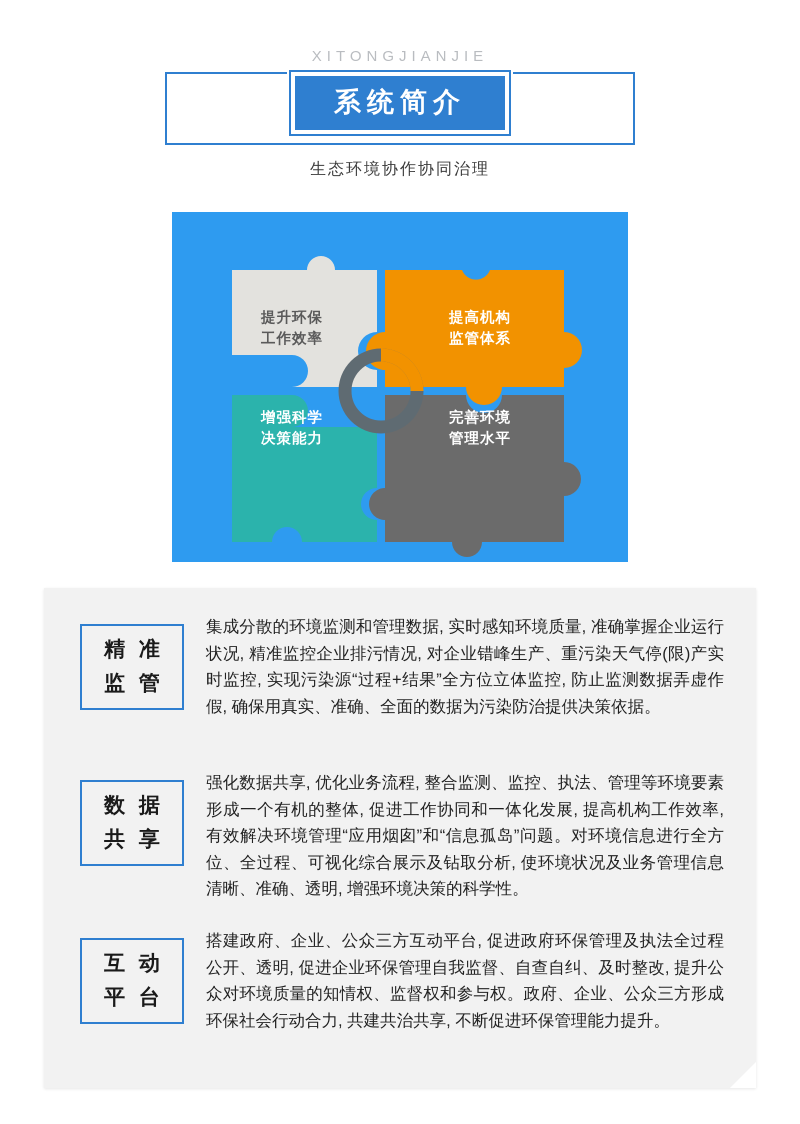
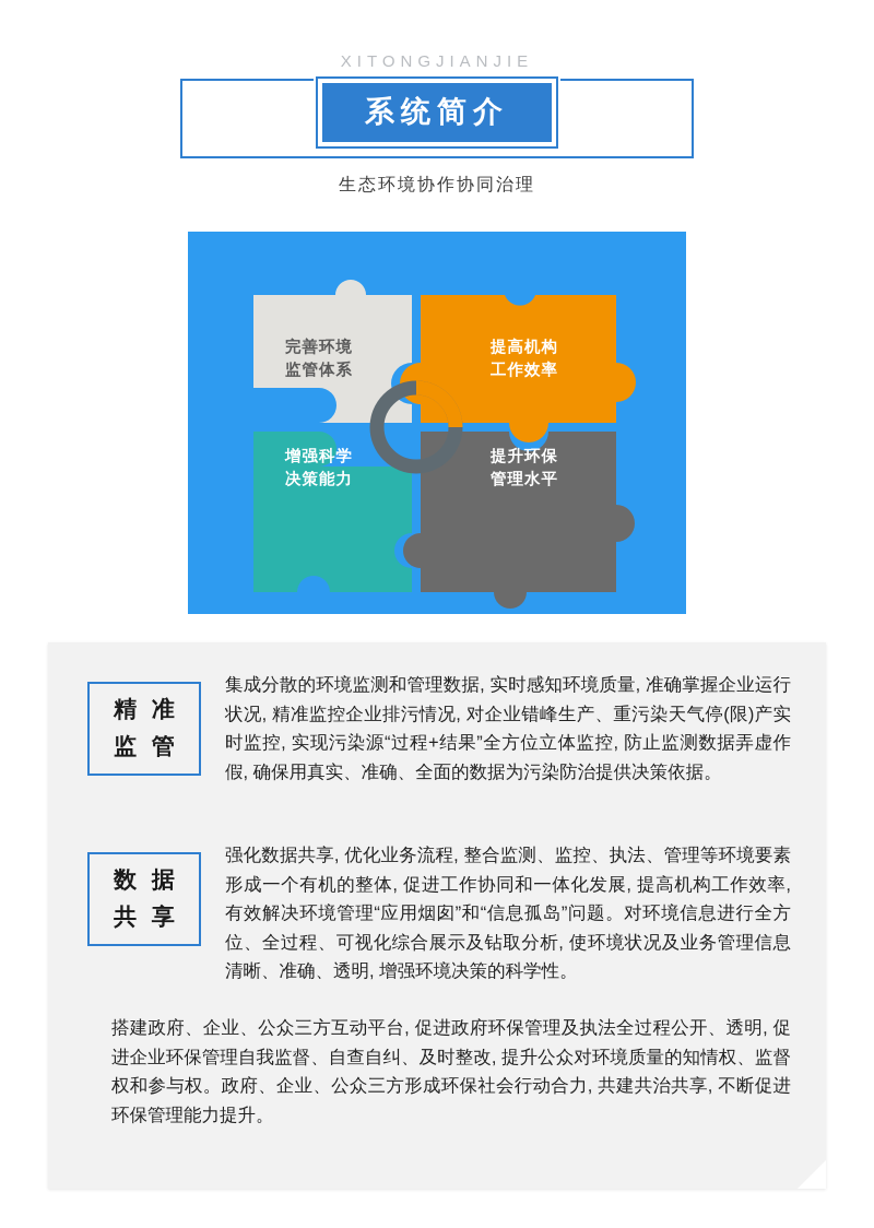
  XITONGJIANJIE
  系统简介
  生态环境协作协同治理
- 提升环保
+ 完善环境
- 工作效率
+ 监管体系
  提高机构
- 监管体系
+ 工作效率
  增强科学
  决策能力
- 完善环境
+ 提升环保
  管理水平
  精 准
  监 管
  集成分散的环境监测和管理数据, 实时感知环境质量, 准确掌握企业运行状况, 精准监控企业排污情况, 对企业错峰生产、重污染天气停(限)产实时监控, 实现污染源“过程+结果”全方位立体监控, 防止监测数据弄虚作假, 确保用真实、准确、全面的数据为污染防治提供决策依据。
  数 据
  共 享
  强化数据共享, 优化业务流程, 整合监测、监控、执法、管理等环境要素形成一个有机的整体, 促进工作协同和一体化发展, 提高机构工作效率, 有效解决环境管理“应用烟囱”和“信息孤岛”问题。对环境信息进行全方位、全过程、可视化综合展示及钻取分析, 使环境状况及业务管理信息清晰、准确、透明, 增强环境决策的科学性。
- 互 动
- 平 台
  搭建政府、企业、公众三方互动平台, 促进政府环保管理及执法全过程公开、透明, 促进企业环保管理自我监督、自查自纠、及时整改, 提升公众对环境质量的知情权、监督权和参与权。政府、企业、公众三方形成环保社会行动合力, 共建共治共享, 不断促进环保管理能力提升。
